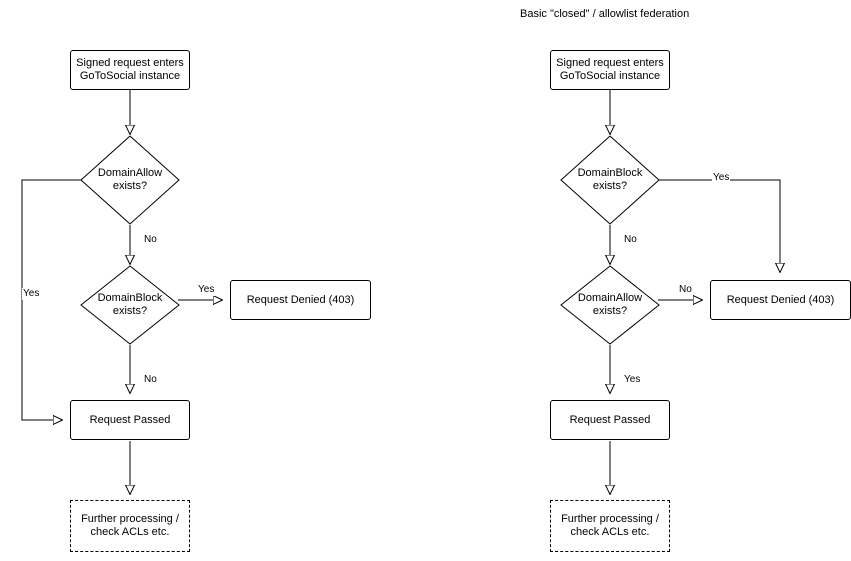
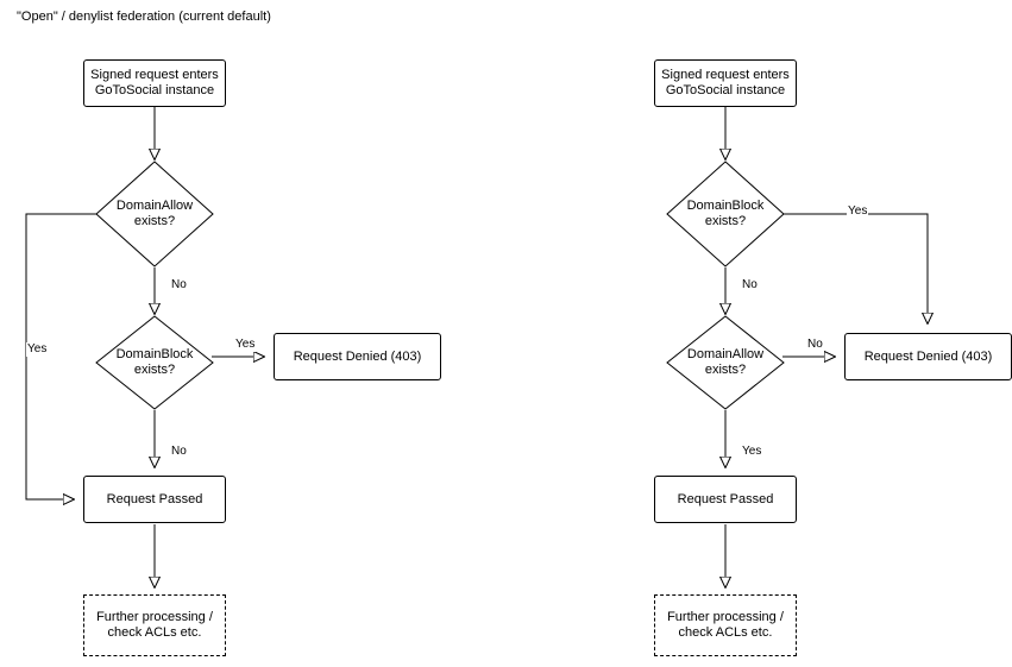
+ "Open" / denylist federation (current default)
  Signed request enters
  GoToSocial instance
  DomainAllow
  exists?
  DomainBlock
  exists?
  Request Denied (403)
  Request Passed
  Further processing /
  check ACLs etc.
  Yes
  No
  Yes
  No
- Basic "closed" / allowlist federation
  Signed request enters
  GoToSocial instance
  DomainBlock
  exists?
  DomainAllow
  exists?
  Request Denied (403)
  Request Passed
  Further processing /
  check ACLs etc.
  Yes
  No
  No
  Yes
